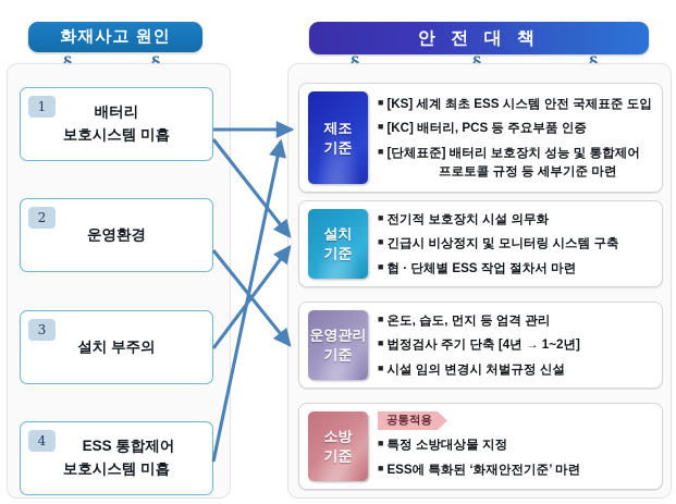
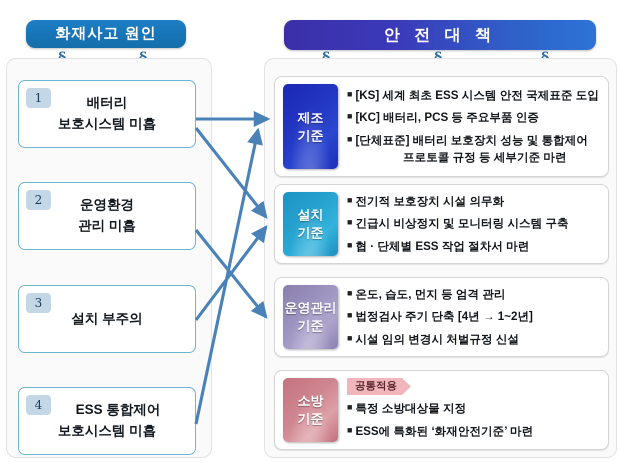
  화재사고 원인
  안 전 대 책
  배터리
  보호시스템 미흡
  1
  운영환경
+ 관리 미흡
  2
  설치 부주의
  3
  ESS 통합제어
  보호시스템 미흡
  4
  제조
  기준
  ■ [KS] 세계 최초 ESS 시스템 안전 국제표준 도입
  ■ [KC] 배터리, PCS 등 주요부품 인증
  ■ [단체표준] 배터리 보호장치 성능 및 통합제어
  프로토콜 규정 등 세부기준 마련
  설치
  기준
  ■ 전기적 보호장치 시설 의무화
  ■ 긴급시 비상정지 및 모니터링 시스템 구축
  ■ 협 · 단체별 ESS 작업 절차서 마련
  운영관리
  기준
  ■ 온도, 습도, 먼지 등 엄격 관리
  ■ 법정검사 주기 단축 [4년 → 1~2년]
  ■ 시설 임의 변경시 처벌규정 신설
  소방
  기준
  공통적용
  ■ 특정 소방대상물 지정
  ■ ESS에 특화된 ‘화재안전기준’ 마련
